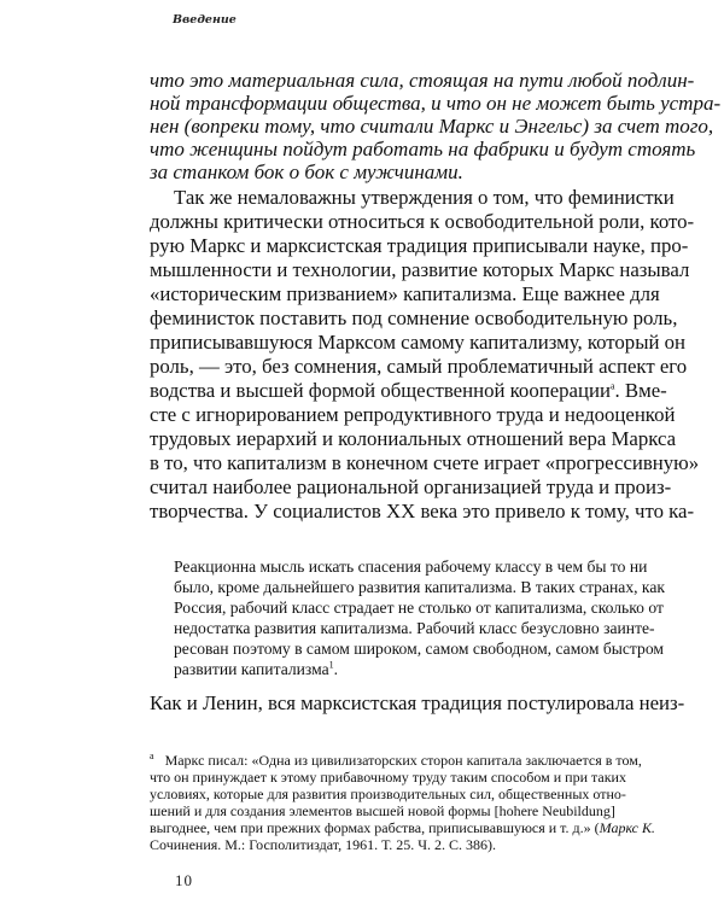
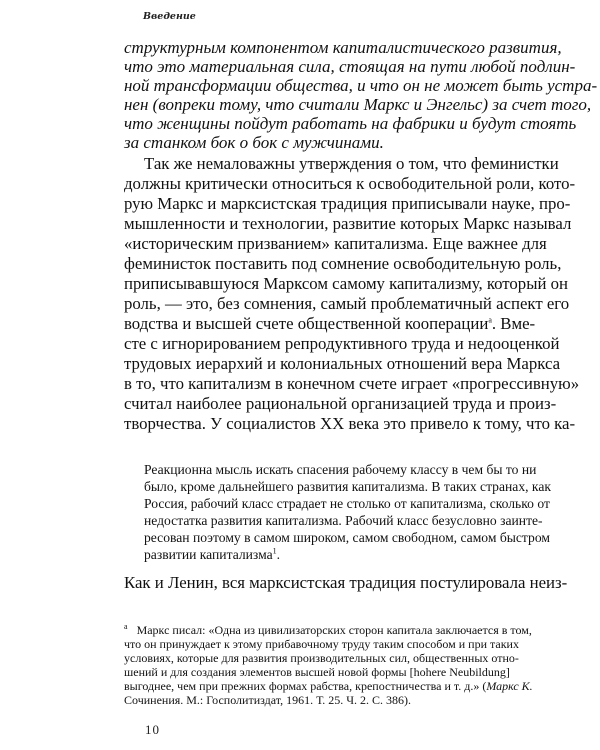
  Введение
+ структурным компонентом капиталистического развития,
  что это материальная сила, стоящая на пути любой подлин-
  ной трансформации общества, и что он не может быть устра-
  нен (вопреки тому, что считали Маркс и Энгельс) за счет того,
  что женщины пойдут работать на фабрики и будут стоять
  за станком бок о бок с мужчинами.
  Так же немаловажны утверждения о том, что феминистки
  должны критически относиться к освободительной роли, кото-
  рую Маркс и марксистская традиция приписывали науке, про-
  мышленности и технологии, развитие которых Маркс называл
  «историческим призванием» капитализма. Еще важнее для
  феминисток поставить под сомнение освободительную роль,
  приписывавшуюся Марксом самому капитализму, который он
  роль, — это, без сомнения, самый проблематичный аспект его
- водства и высшей формой общественной кооперацииa. Вме-
+ водства и высшей счете общественной кооперацииa. Вме-
  сте с игнорированием репродуктивного труда и недооценкой
  трудовых иерархий и колониальных отношений вера Маркса
  в то, что капитализм в конечном счете играет «прогрессивную»
  считал наиболее рациональной организацией труда и произ-
  творчества. У социалистов XX века это привело к тому, что ка-
  Реакционна мысль искать спасения рабочему классу в чем бы то ни
  было, кроме дальнейшего развития капитализма. В таких странах, как
  Россия, рабочий класс страдает не столько от капитализма, сколько от
  недостатка развития капитализма. Рабочий класс безусловно заинте-
  ресован поэтому в самом широком, самом свободном, самом быстром
  развитии капитализма1.
  Как и Ленин, вся марксистская традиция постулировала неиз-
  a Маркс писал: «Одна из цивилизаторских сторон капитала заключается в том,
  что он принуждает к этому прибавочному труду таким способом и при таких
  условиях, которые для развития производительных сил, общественных отно-
  шений и для создания элементов высшей новой формы [hohere Neubildung]
- выгоднее, чем при прежних формах рабства, приписывавшуюся и т. д.» (Маркс К.
+ выгоднее, чем при прежних формах рабства, крепостничества и т. д.» (Маркс К.
  Сочинения. М.: Госполитиздат, 1961. Т. 25. Ч. 2. С. 386).
  10
